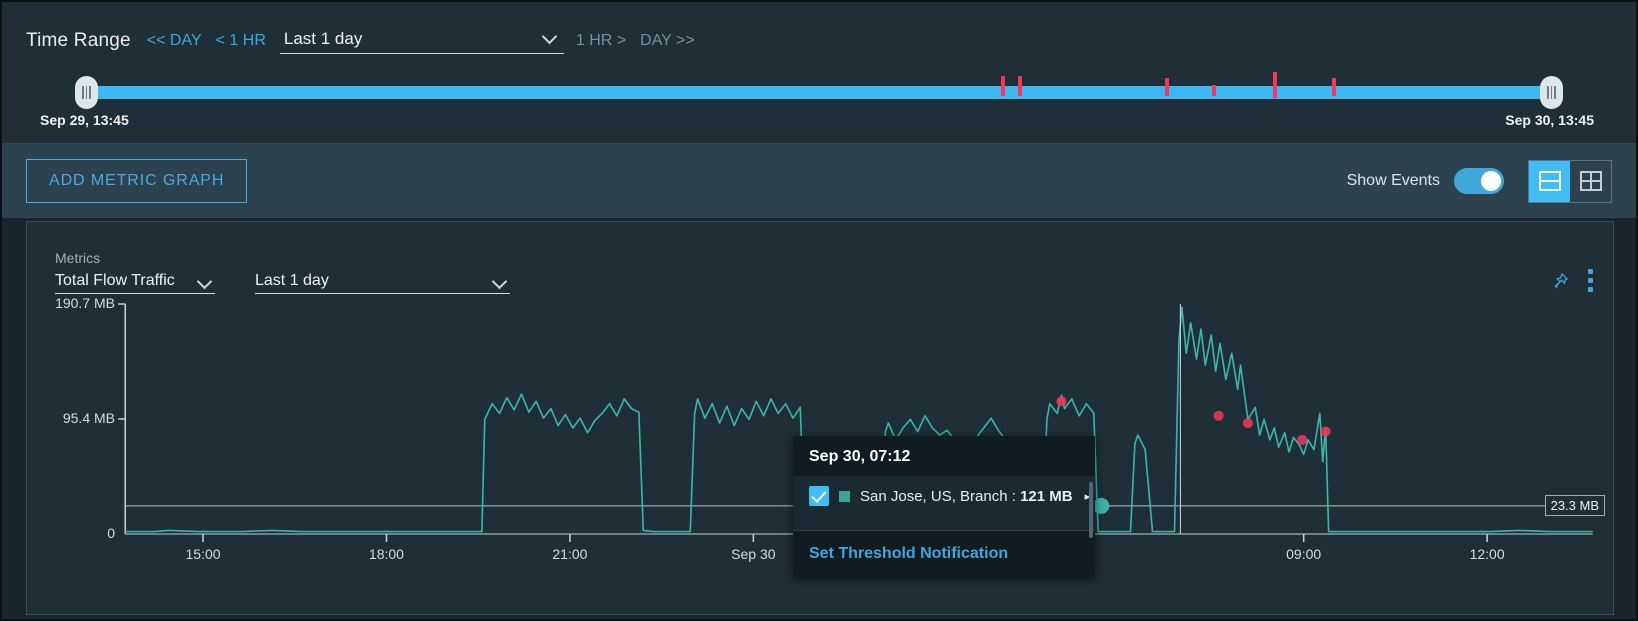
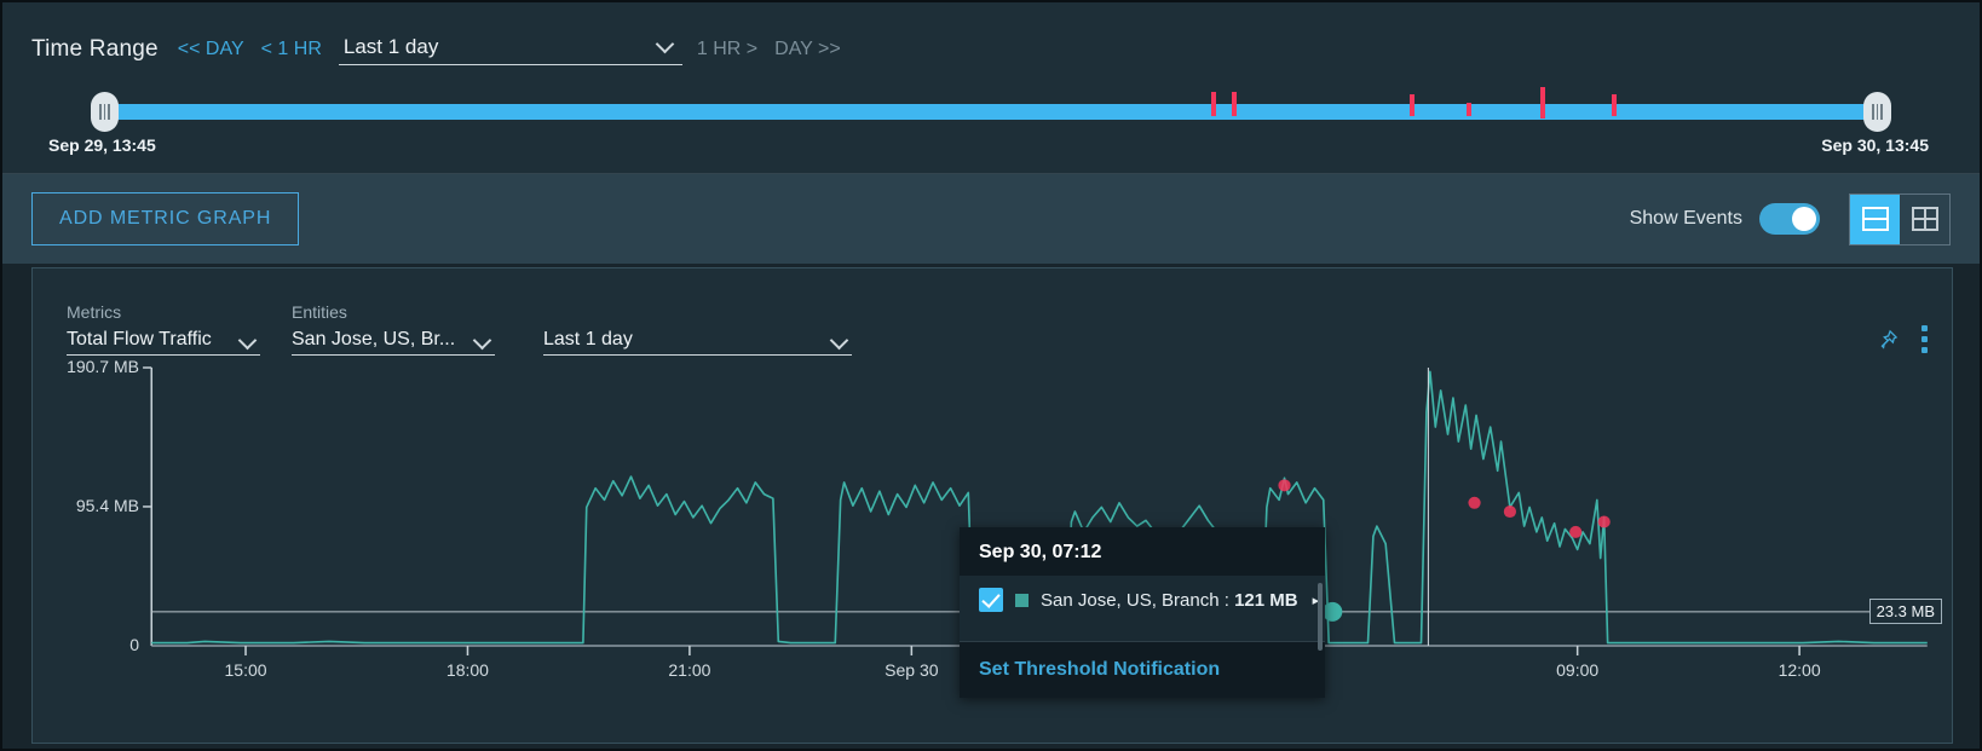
  Time Range
  << DAY
  < 1 HR
  Last 1 day
  1 HR >
  DAY >>
  Sep 29, 13:45
  Sep 30, 13:45
  ADD METRIC GRAPH
  Show Events
  Metrics
  Total Flow Traffic
+ Entities
+ San Jose, US, Br...
  Last 1 day
  190.7 MB
  95.4 MB
  23.3 MB
  0
  15:00
  18:00
  21:00
  Sep 30
  09:00
  12:00
  Sep 30, 07:12
  San Jose, US, Branch : 121 MB
  ▸
  Set Threshold Notification
